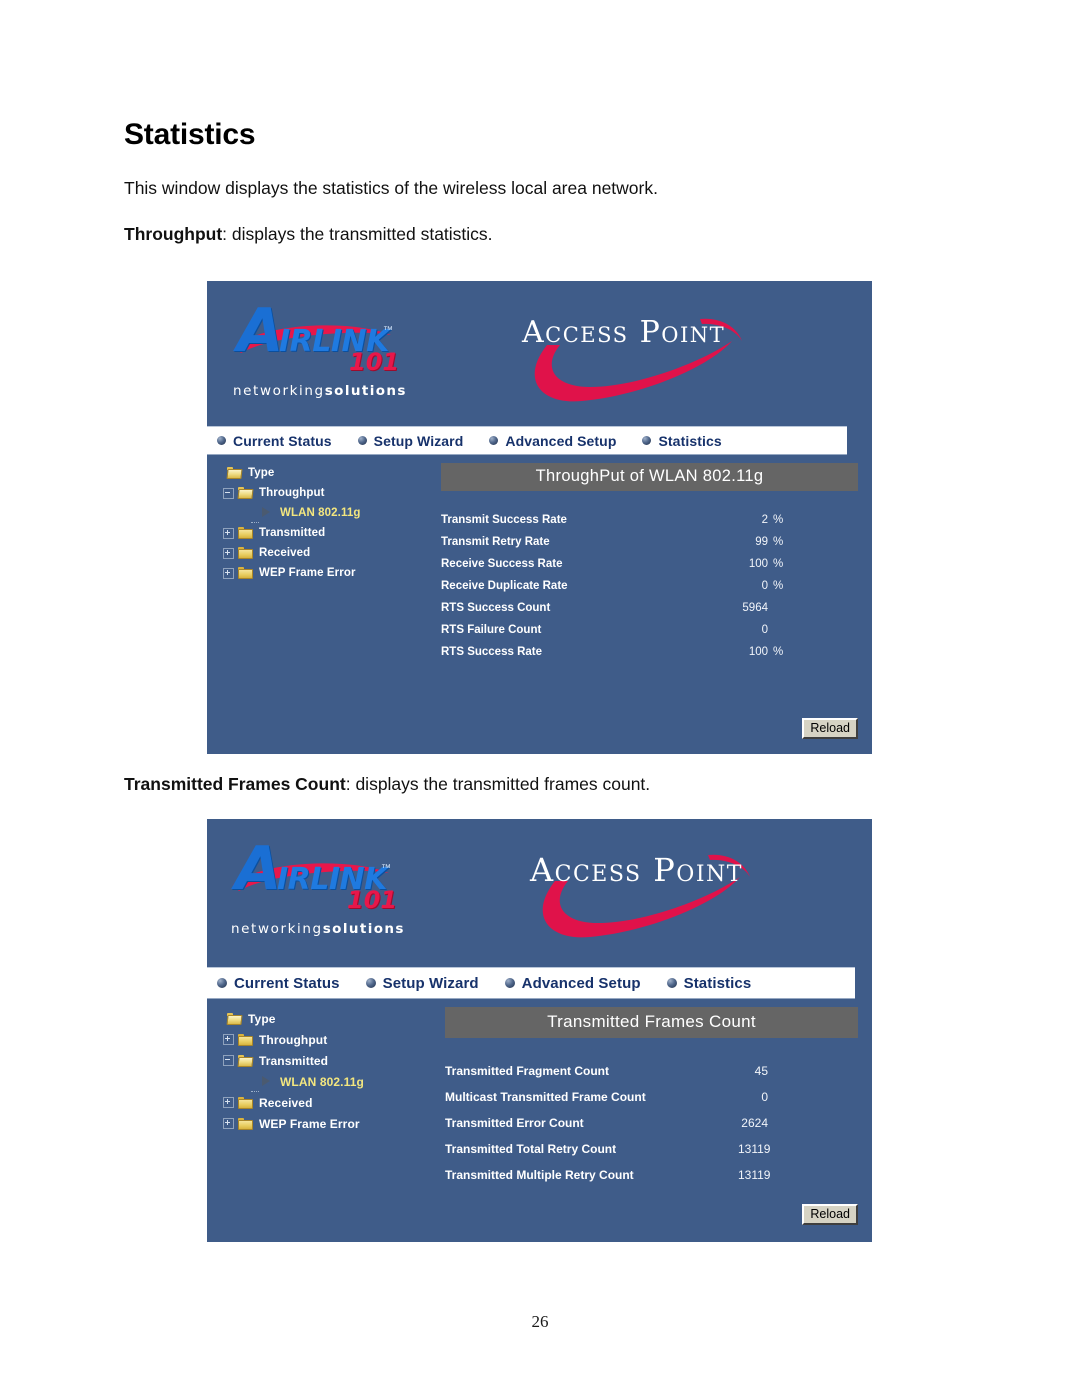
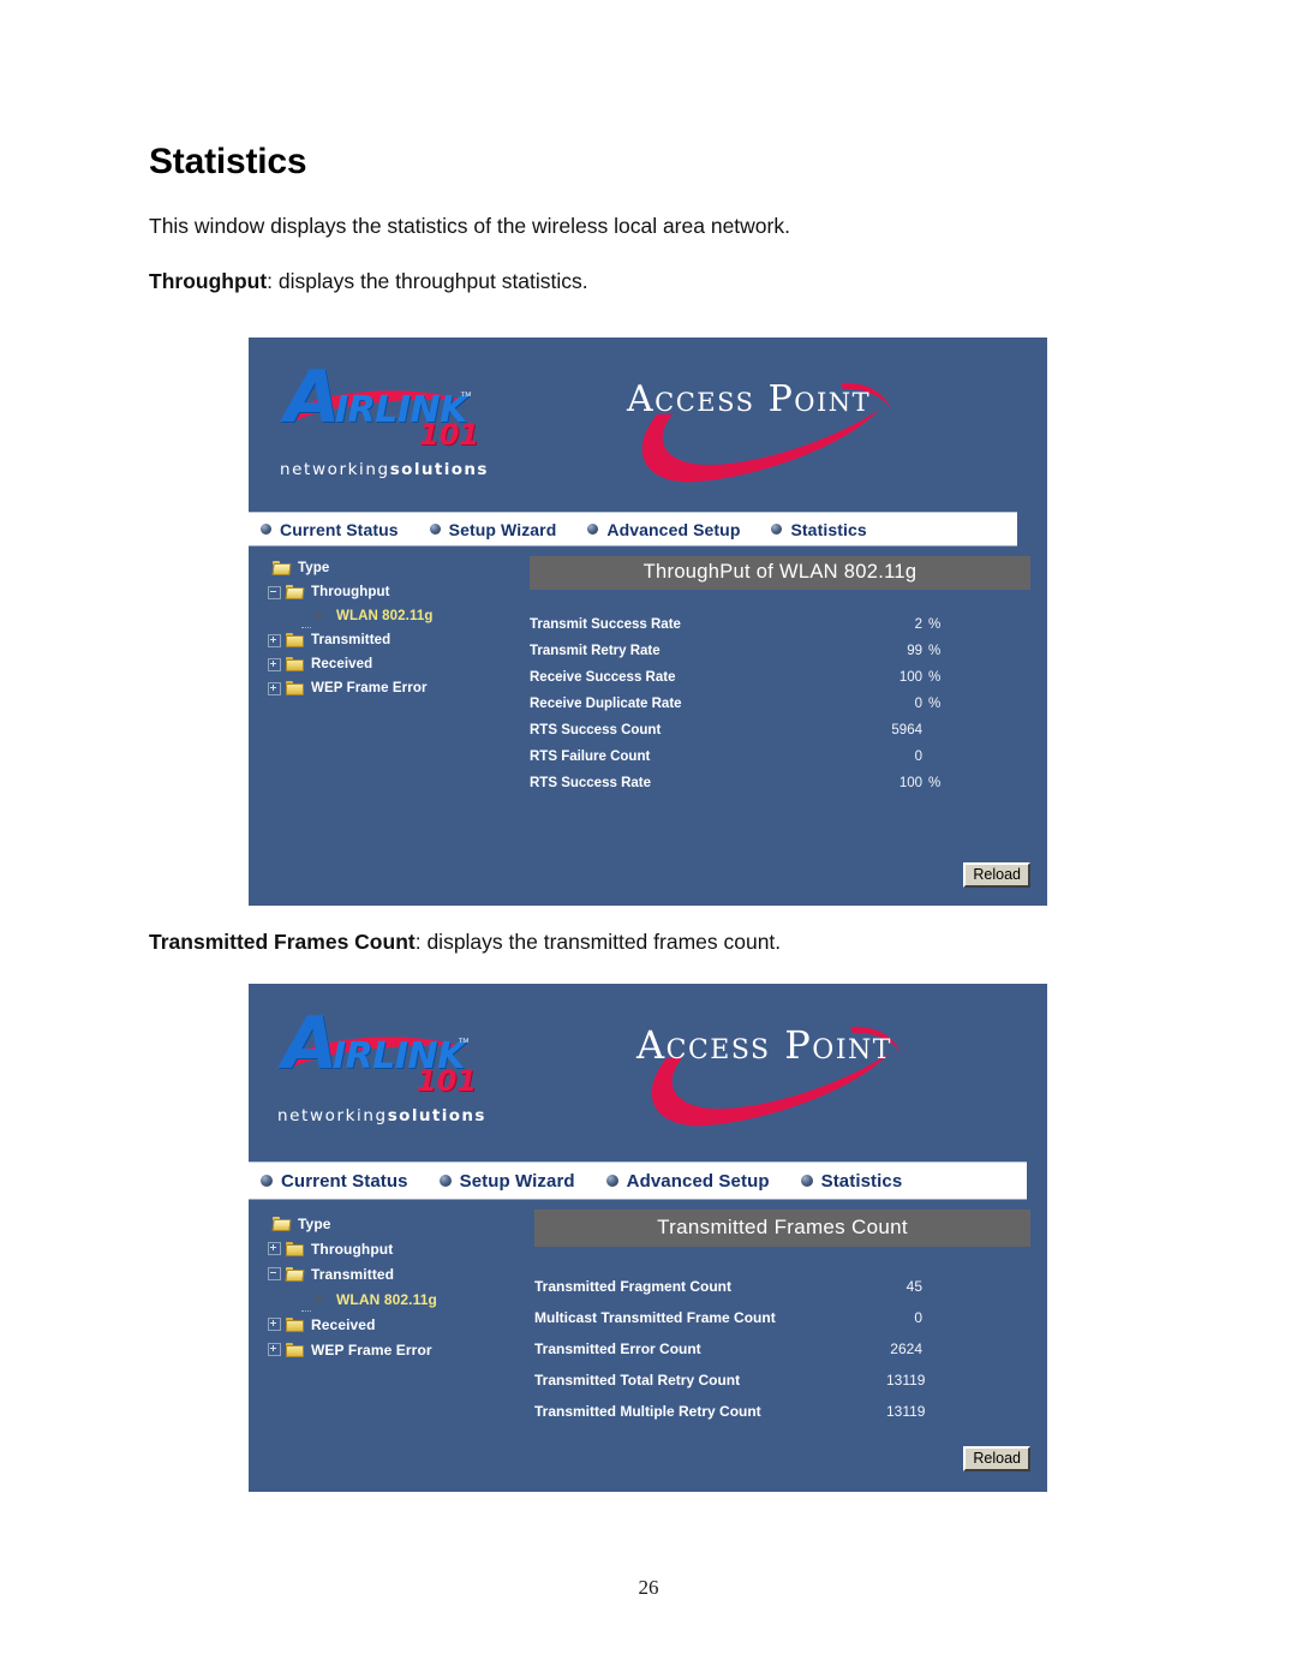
  Statistics
  This window displays the statistics of the wireless local area network.
- Throughput: displays the transmitted statistics.
+ Throughput: displays the throughput statistics.
  Transmitted Frames Count: displays the transmitted frames count.
  26
  A
  IRLINK
  ™
  101
  networkingsolutions
  Access Point
  Current Status
  Setup Wizard
  Advanced Setup
  Statistics
  Type
  Throughput
  WLAN 802.11g
  Transmitted
  Received
  WEP Frame Error
  ThroughPut of WLAN 802.11g
  Transmit Success Rate	2 %
  Transmit Retry Rate	99 %
  Receive Success Rate	100 %
  Receive Duplicate Rate	0 %
  RTS Success Count	5964
  RTS Failure Count	0
  RTS Success Rate	100 %
  Reload
  A
  IRLINK
  ™
  101
  networkingsolutions
  Access Point
  Current Status
  Setup Wizard
  Advanced Setup
  Statistics
  Type
  Throughput
  Transmitted
  WLAN 802.11g
  Received
  WEP Frame Error
  Transmitted Frames Count
  Transmitted Fragment Count	45
  Multicast Transmitted Frame Count	0
  Transmitted Error Count	2624
  Transmitted Total Retry Count	13119
  Transmitted Multiple Retry Count	13119
  Reload
